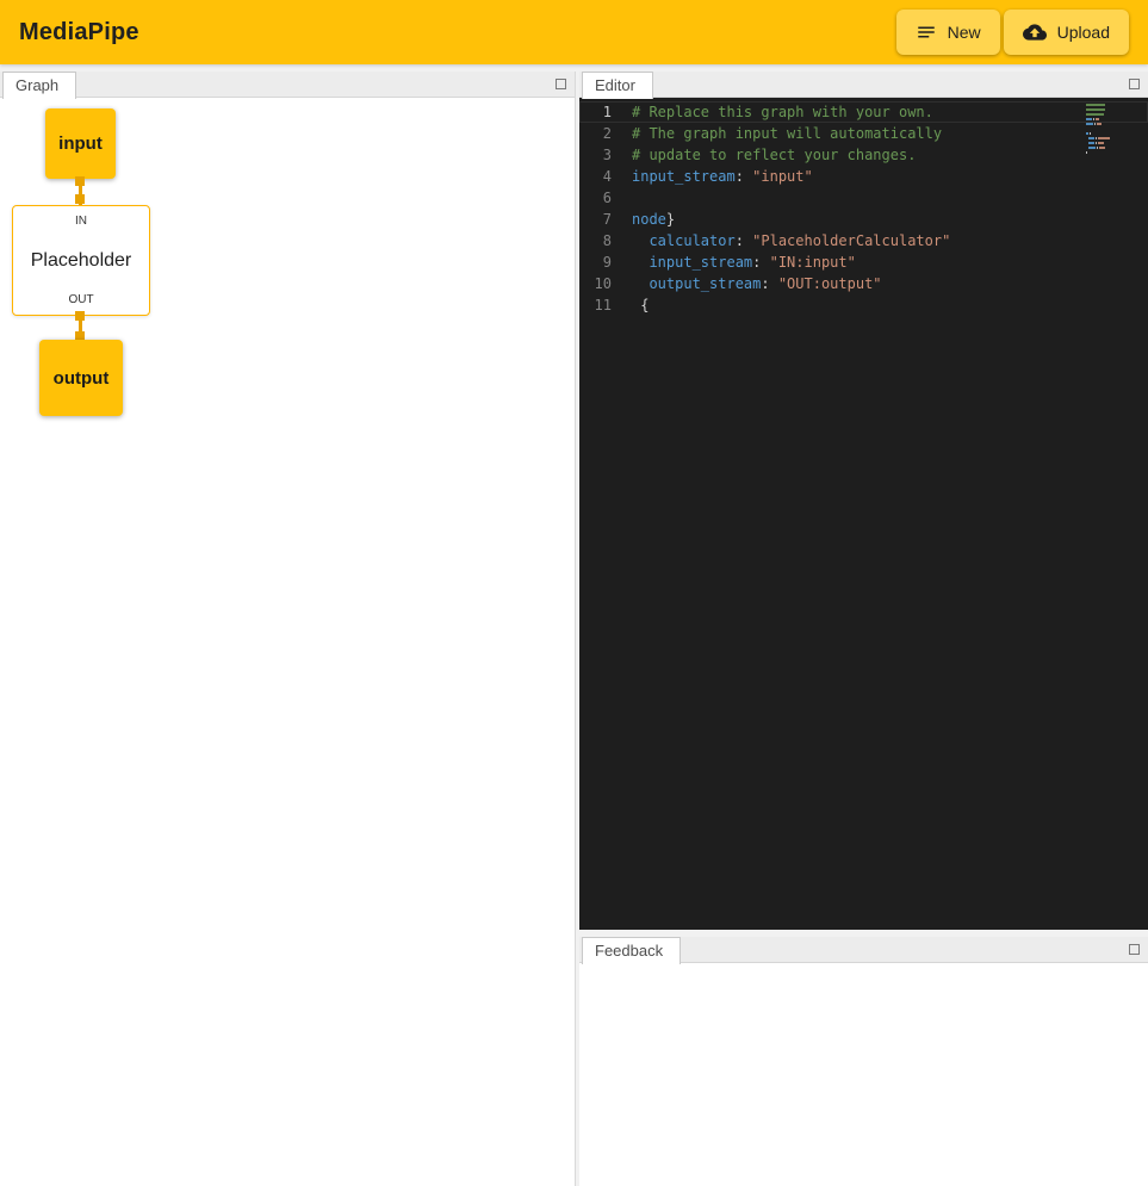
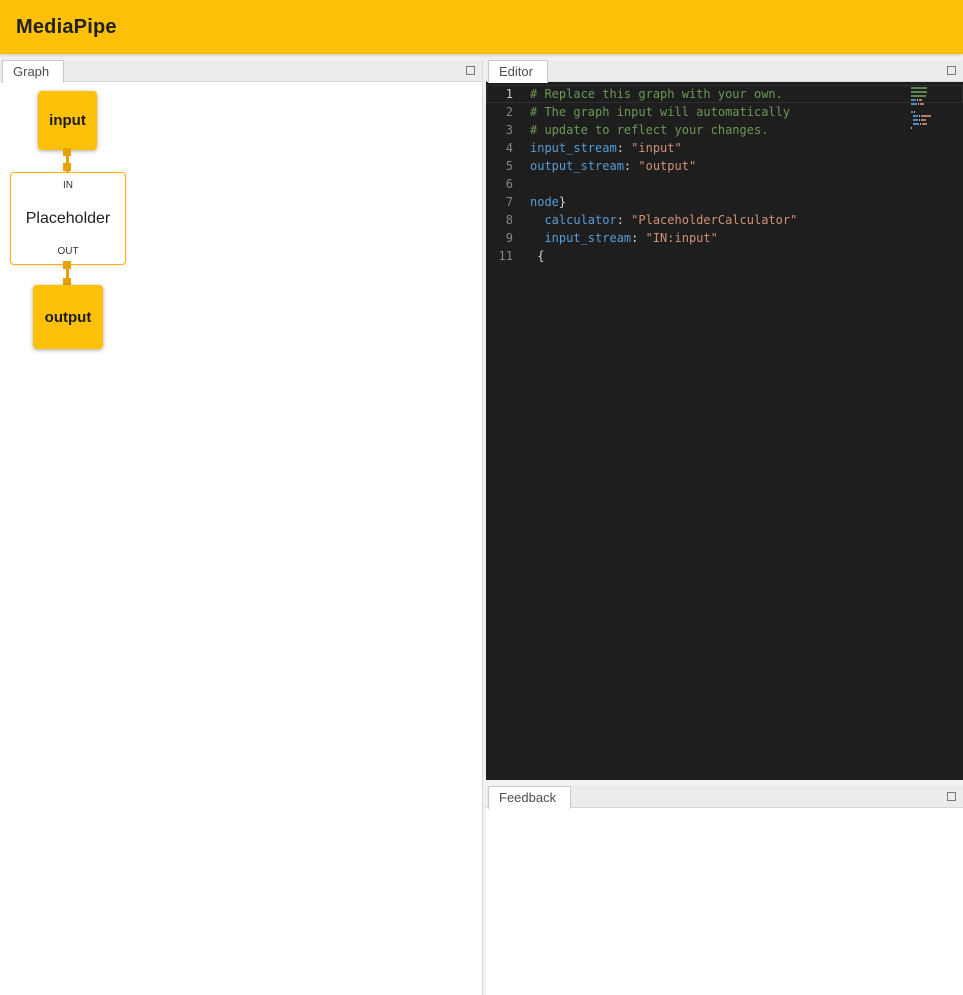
  MediaPipe
- New
- Upload
  Graph
  input
  IN
  Placeholder
  OUT
  output
  Editor
  1
  # Replace this graph with your own.
  2
  # The graph input will automatically
  3
  # update to reflect your changes.
  4
  input_stream: "input"
+ 5
+ output_stream: "output"
  6
  7
  node}
  8
  calculator: "PlaceholderCalculator"
  9
  input_stream: "IN:input"
- 10
- output_stream: "OUT:output"
  11
  {
  Feedback
